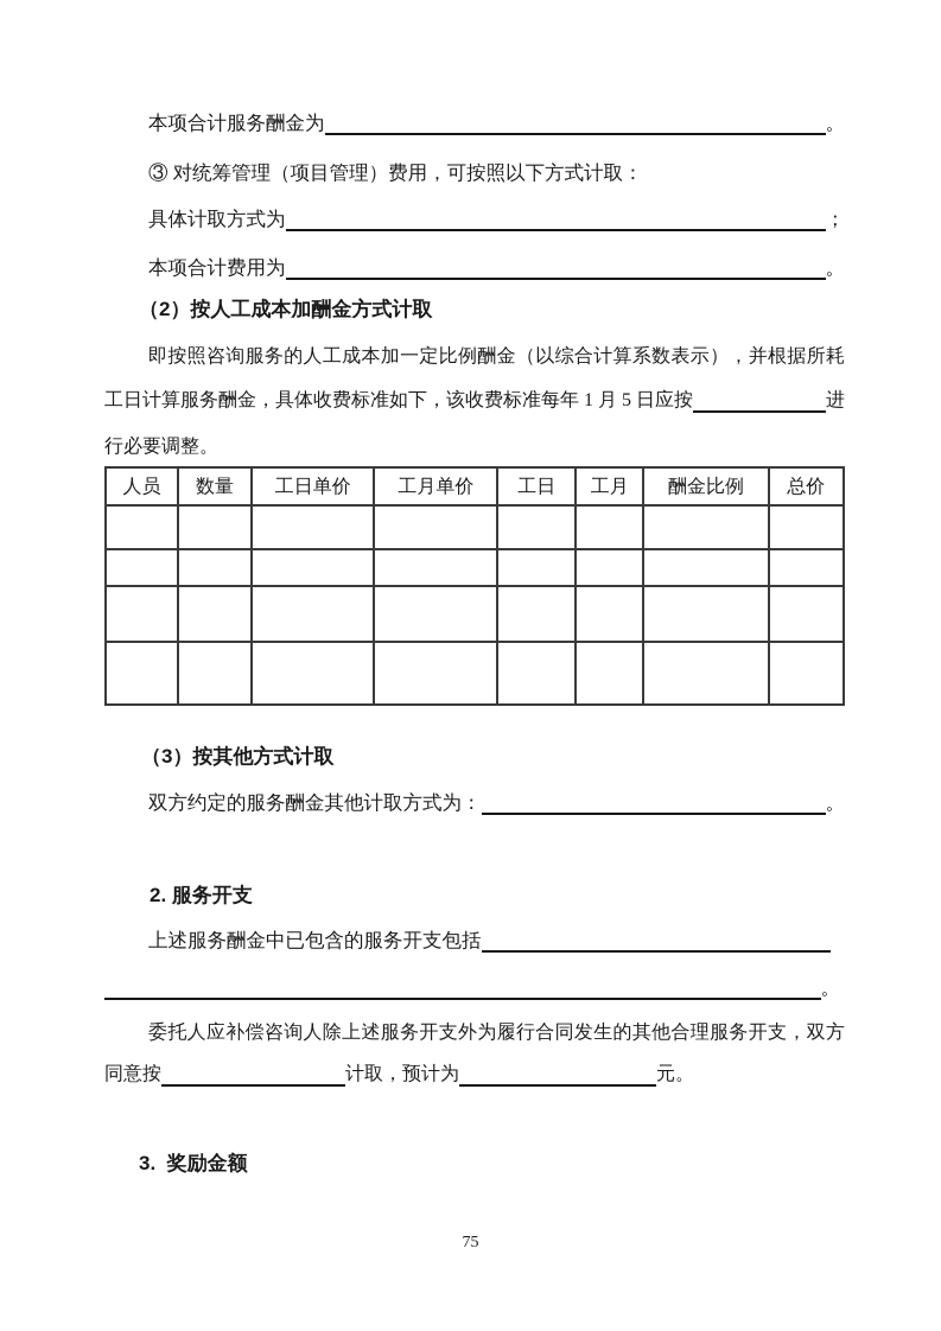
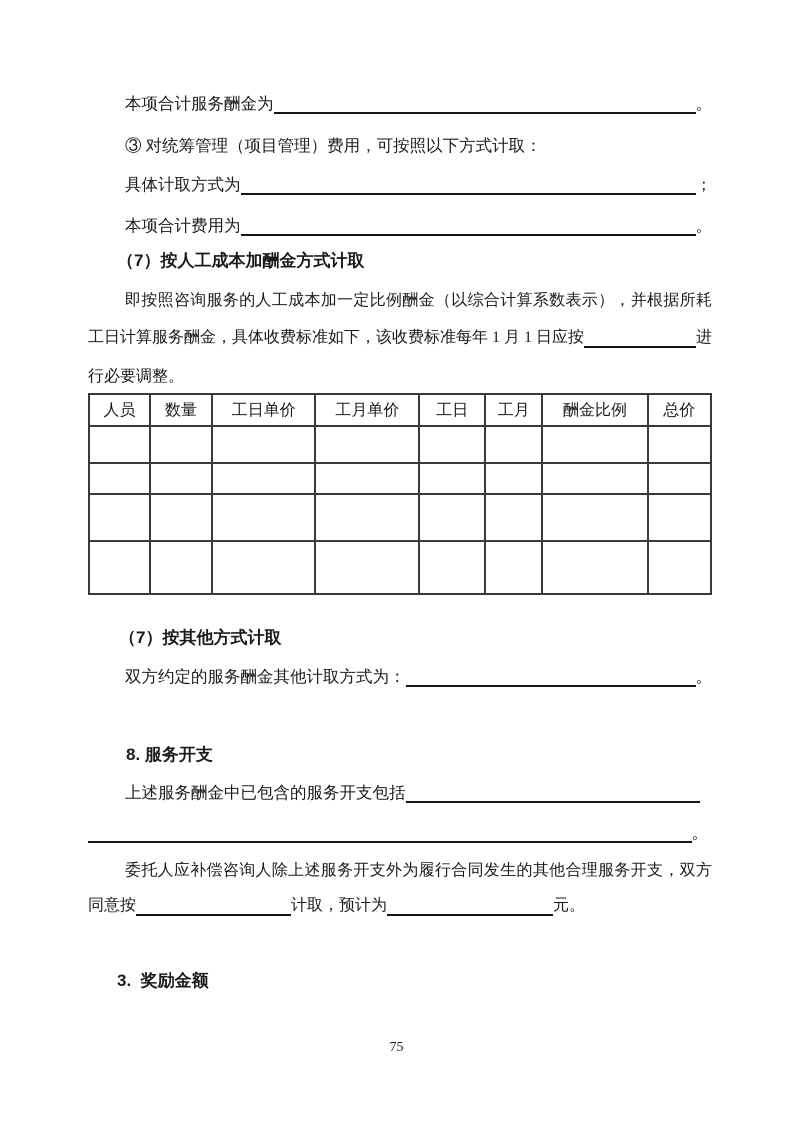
  本项合计服务酬金为
  。
  ③ 对统筹管理（项目管理）费用，可按照以下方式计取：
  具体计取方式为
  ；
  本项合计费用为
  。
- （2）按人工成本加酬金方式计取
+ （7）按人工成本加酬金方式计取
  即按照咨询服务的人工成本加一定比例酬金（以综合计算系数表示），并根据所耗
- 工日计算服务酬金，具体收费标准如下，该收费标准每年 1 月 5 日应按
+ 工日计算服务酬金，具体收费标准如下，该收费标准每年 1 月 1 日应按
  进
  行必要调整。
  人员	数量	工日单价	工月单价	工日	工月	酬金比例	总价
- （3）按其他方式计取
+ （7）按其他方式计取
  双方约定的服务酬金其他计取方式为：
  。
- 2. 服务开支
+ 8. 服务开支
  上述服务酬金中已包含的服务开支包括
  。
  委托人应补偿咨询人除上述服务开支外为履行合同发生的其他合理服务开支，双方
  同意按
  计取，预计为
  元。
  3. 奖励金额
  75
